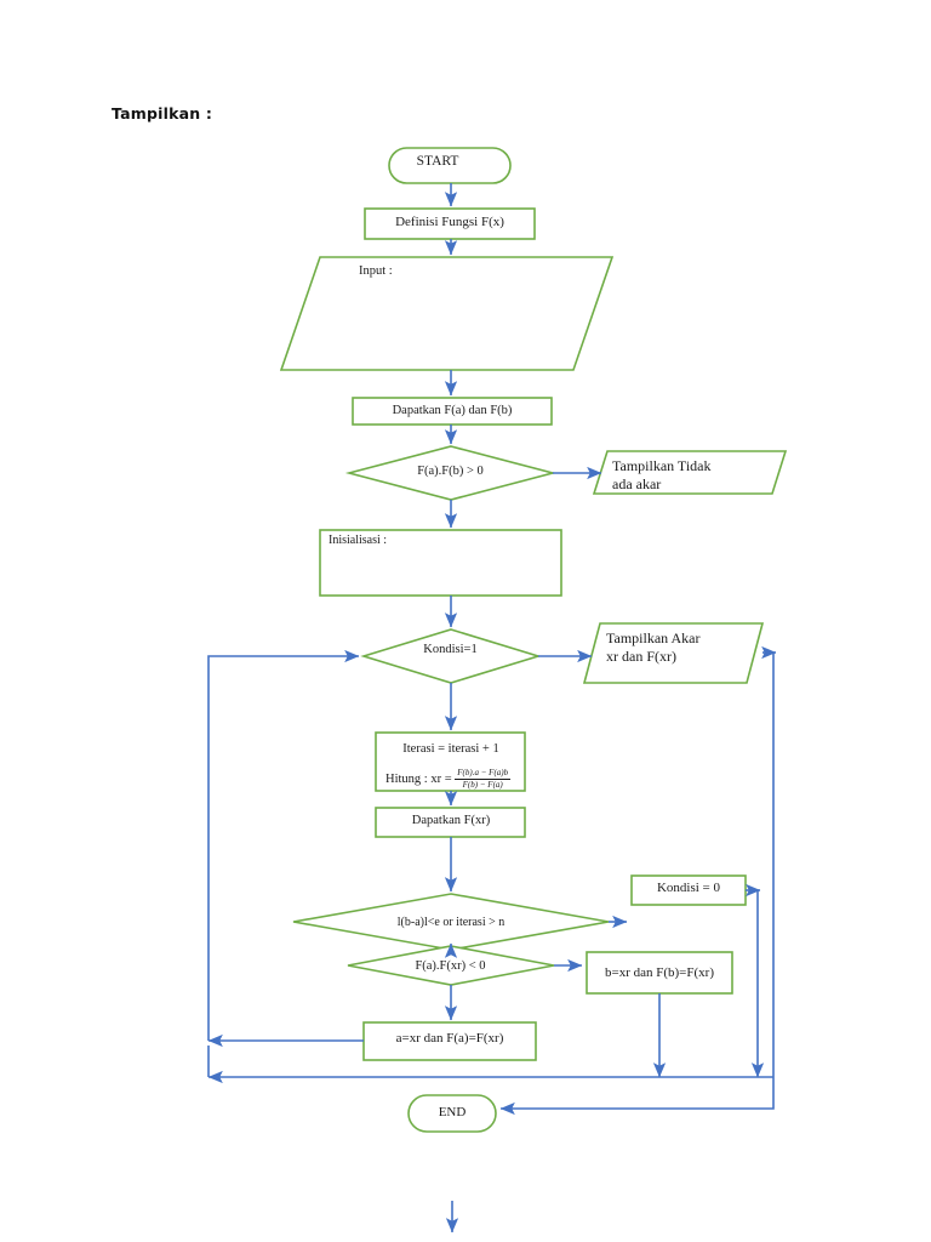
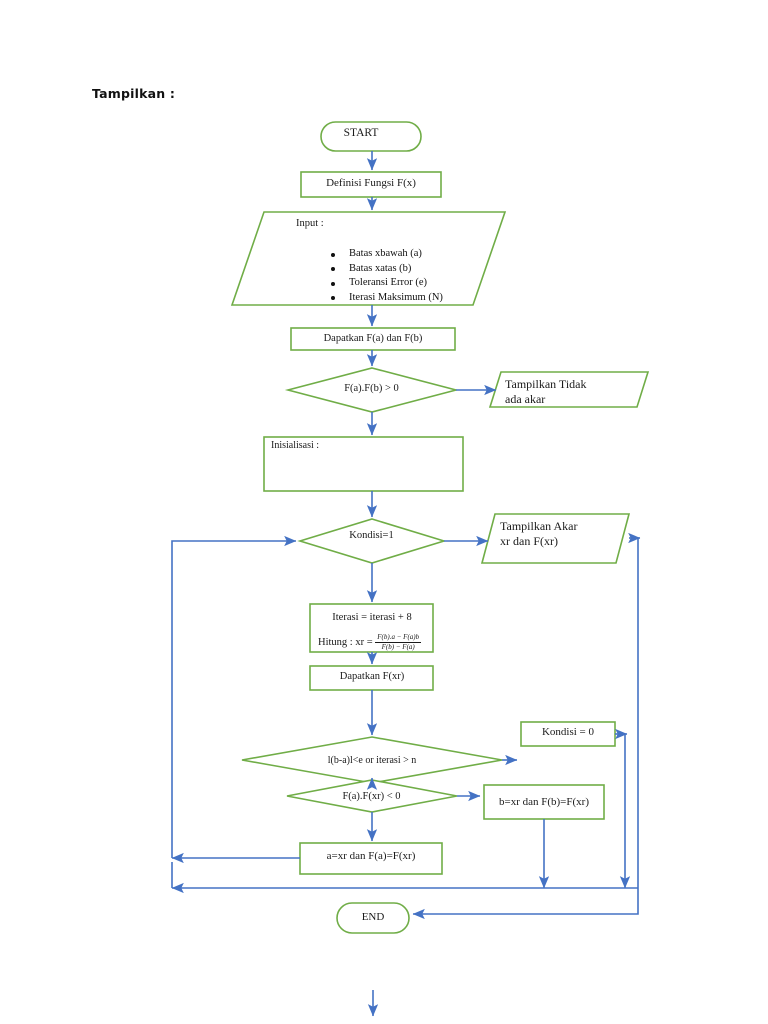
  Tampilkan :
  START
  Definisi Fungsi F(x)
  Input :
+ Batas xbawah (a)
+ Batas xatas (b)
+ Toleransi Error (e)
+ Iterasi Maksimum (N)
  Dapatkan F(a) dan F(b)
  F(a).F(b) > 0
  Tampilkan Tidak
  ada akar
  Inisialisasi :
  Kondisi=1
  Tampilkan Akar
  xr dan F(xr)
- Iterasi = iterasi + 1
+ Iterasi = iterasi + 8
  Hitung : xr =
  F(b).a − F(a)b
  F(b) − F(a)
  Dapatkan F(xr)
  l(b-a)l<e or iterasi > n
  Kondisi = 0
  F(a).F(xr) < 0
  b=xr dan F(b)=F(xr)
  a=xr dan F(a)=F(xr)
  END
